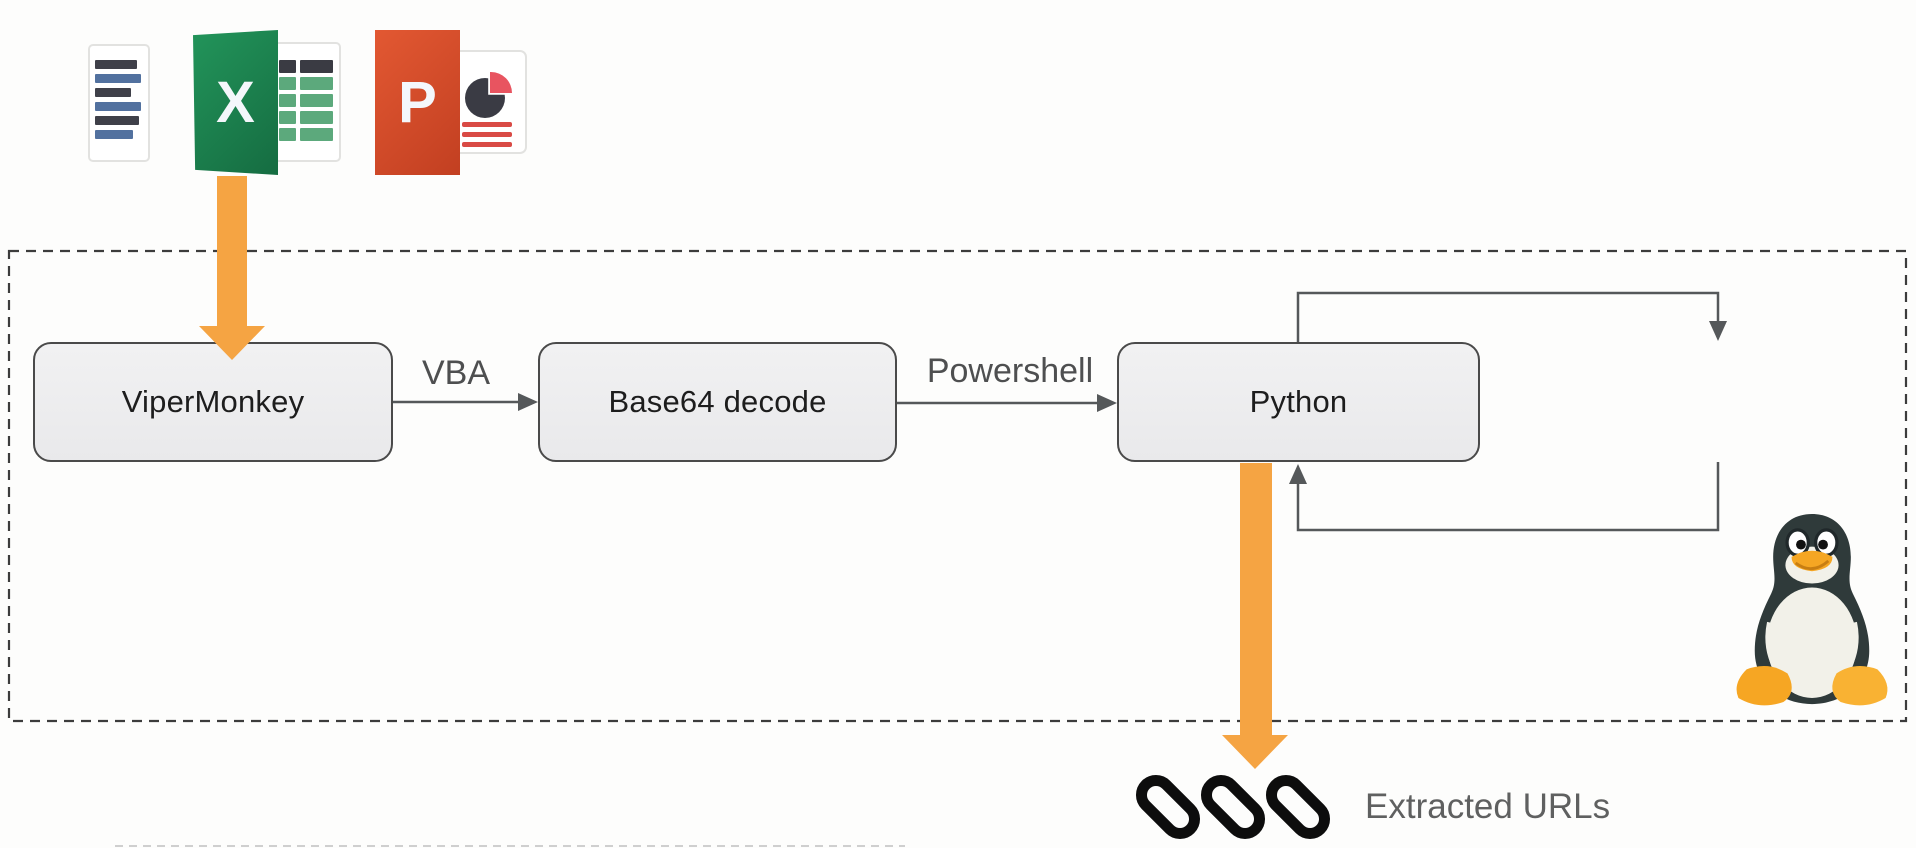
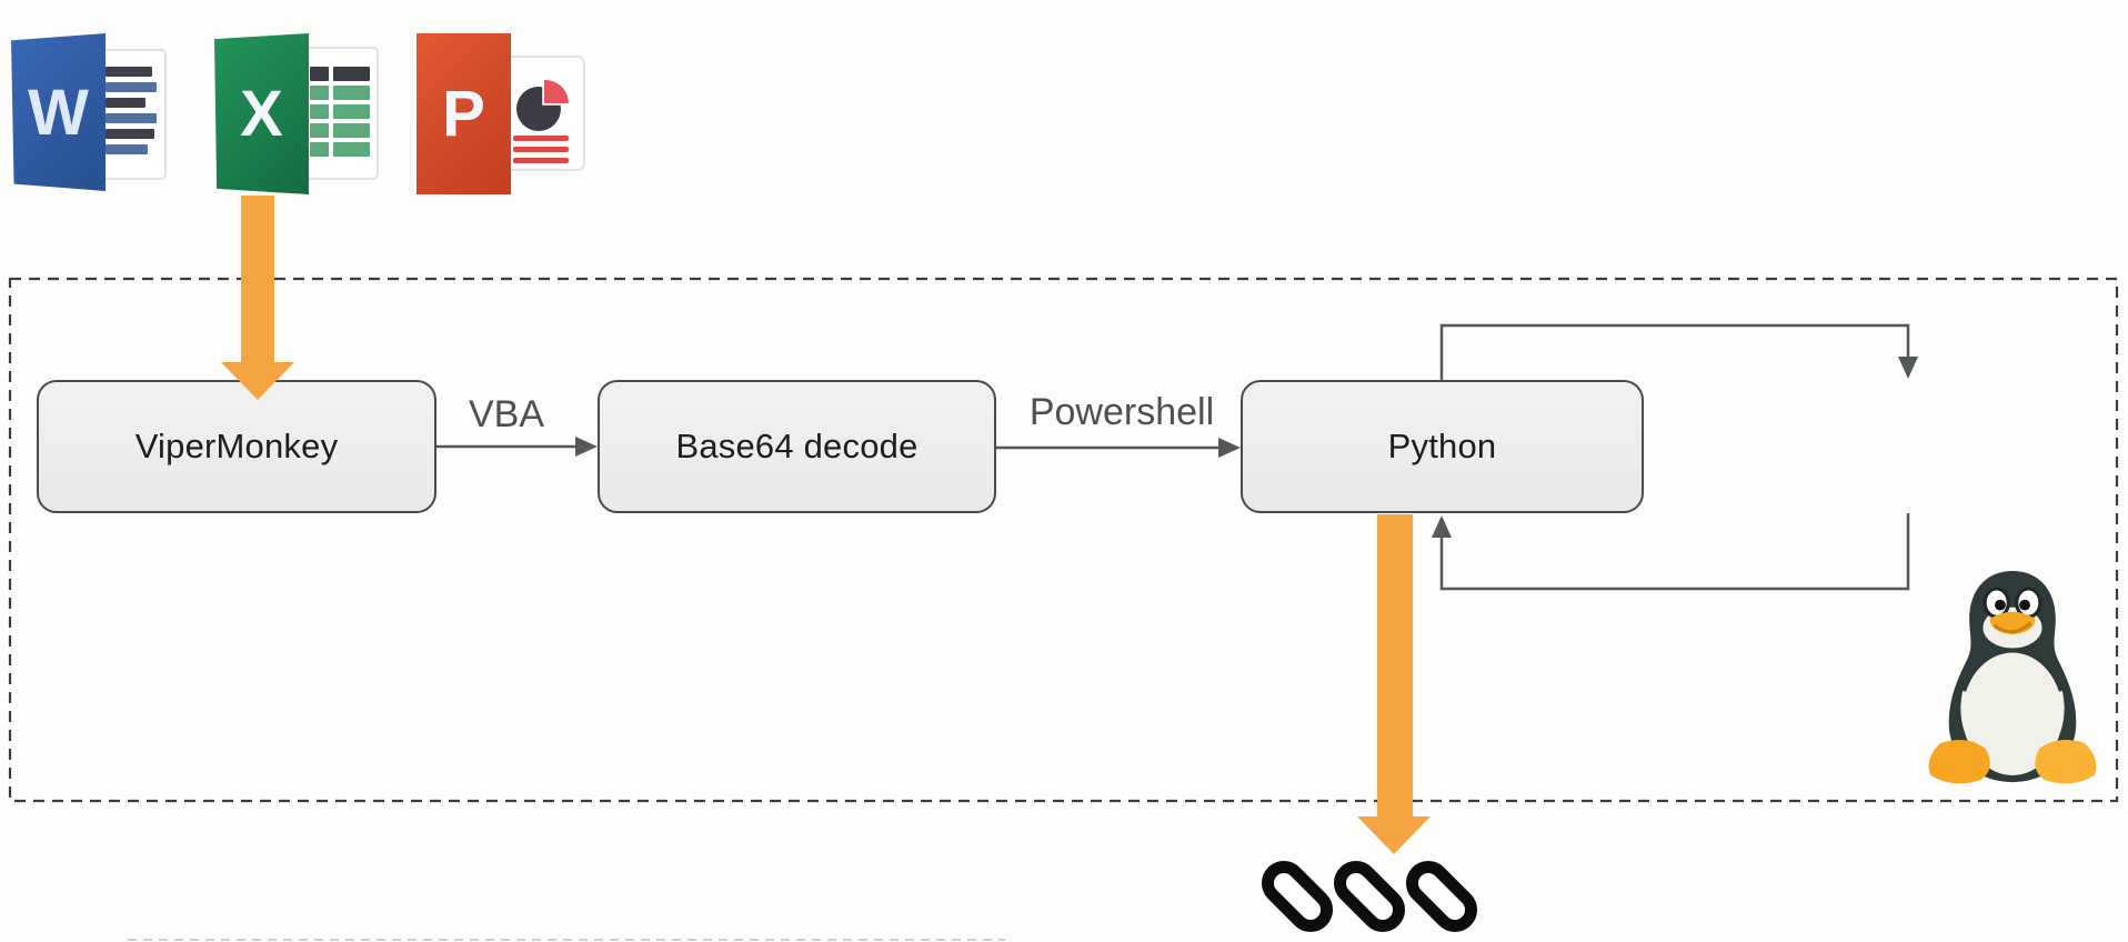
+ W
  X
  P
  ViperMonkey
  Base64 decode
  Python
  VBA
  Powershell
- Extracted URLs
